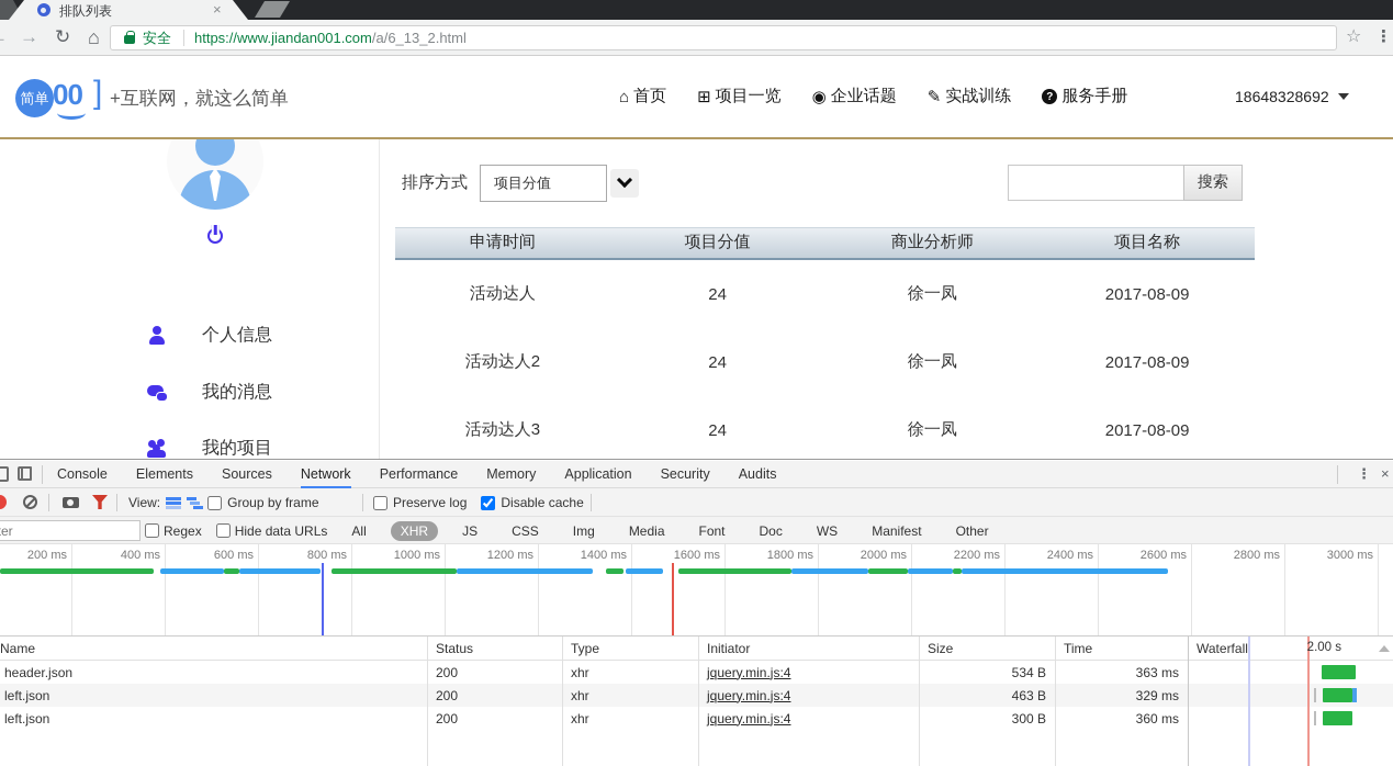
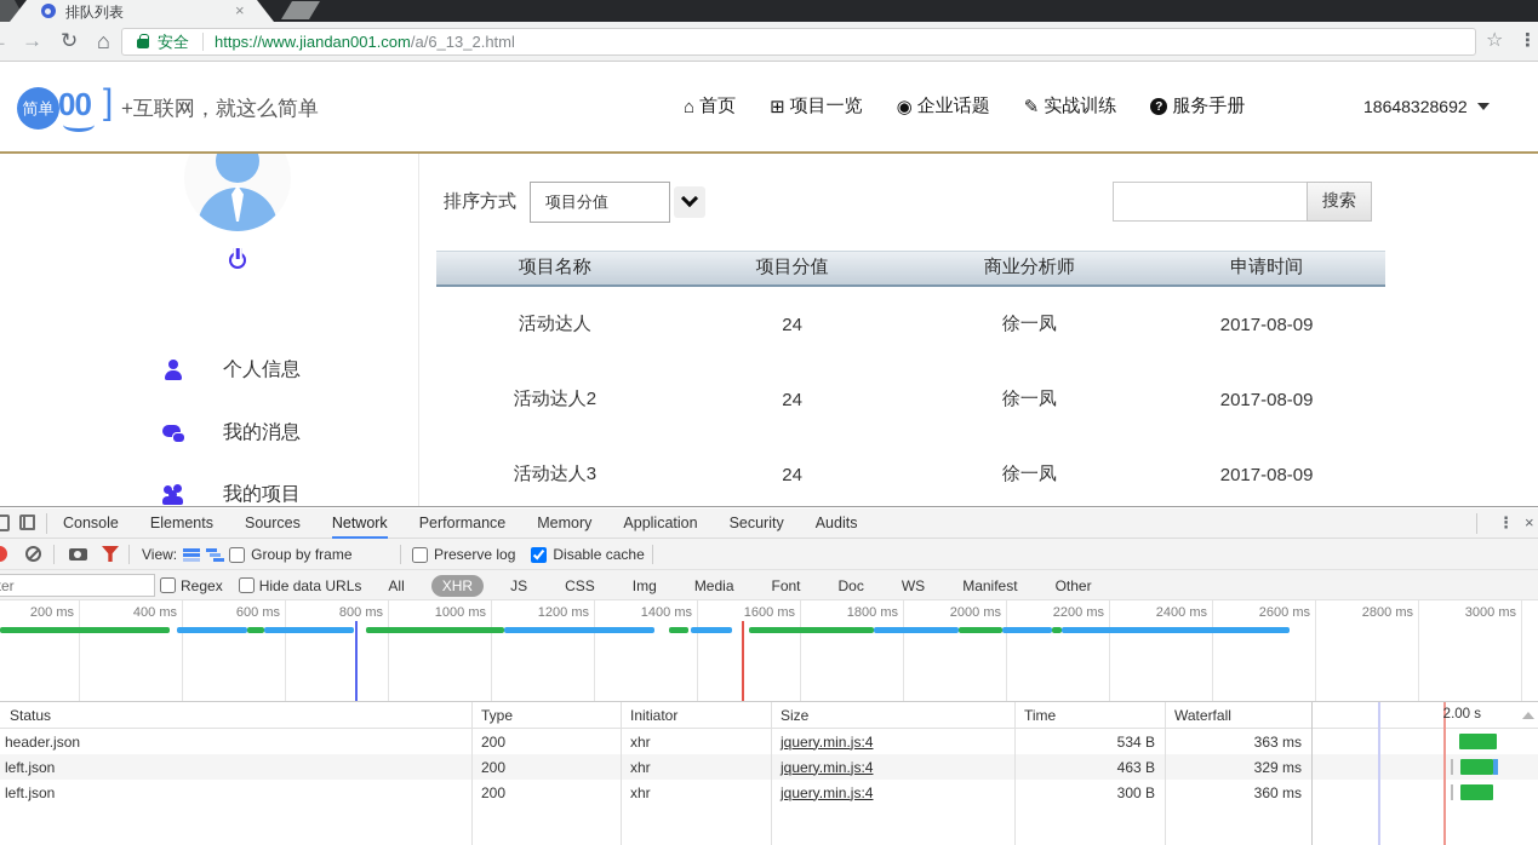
  排队列表
  ×
  →
  ↻
  ⌂
  安全
  https://www.jiandan001.com
  /a/6_13_2.html
  ☆
  ⋮
  简单
  00
  ]
  +互联网，就这么简单
  ⌂
  首页
  ⊞
  项目一览
  ◉
  企业话题
  ✎
  实战训练
  ?
  服务手册
  18648328692
  个人信息
  我的消息
  我的项目
  排序方式
  项目分值
  搜索
- 申请时间
+ 项目名称
  项目分值
  商业分析师
- 项目名称
+ 申请时间
  活动达人
  24
  徐一凤
  2017-08-09
  活动达人2
  24
  徐一凤
  2017-08-09
  活动达人3
  24
  徐一凤
  2017-08-09
  Console
  Elements
  Sources
  Network
  Performance
  Memory
  Application
  Security
  Audits
  ⋮
  ×
  View:
  Group by frame
  Preserve log
  Disable cache
  Regex
  Hide data URLs
  All
  XHR
  JS
  CSS
  Img
  Media
  Font
  Doc
  WS
  Manifest
  Other
  200 ms
  400 ms
  600 ms
  800 ms
  1000 ms
  1200 ms
  1400 ms
  1600 ms
  1800 ms
  2000 ms
  2200 ms
  2400 ms
  2600 ms
  2800 ms
  3000 ms
- Name
  Status
  Type
  Initiator
  Size
  Time
  Waterfall
  header.json
  200
  xhr
  jquery.min.js:4
  534 B
  363 ms
  left.json
  200
  xhr
  jquery.min.js:4
  463 B
  329 ms
  left.json
  200
  xhr
  jquery.min.js:4
  300 B
  360 ms
  2.00 s
